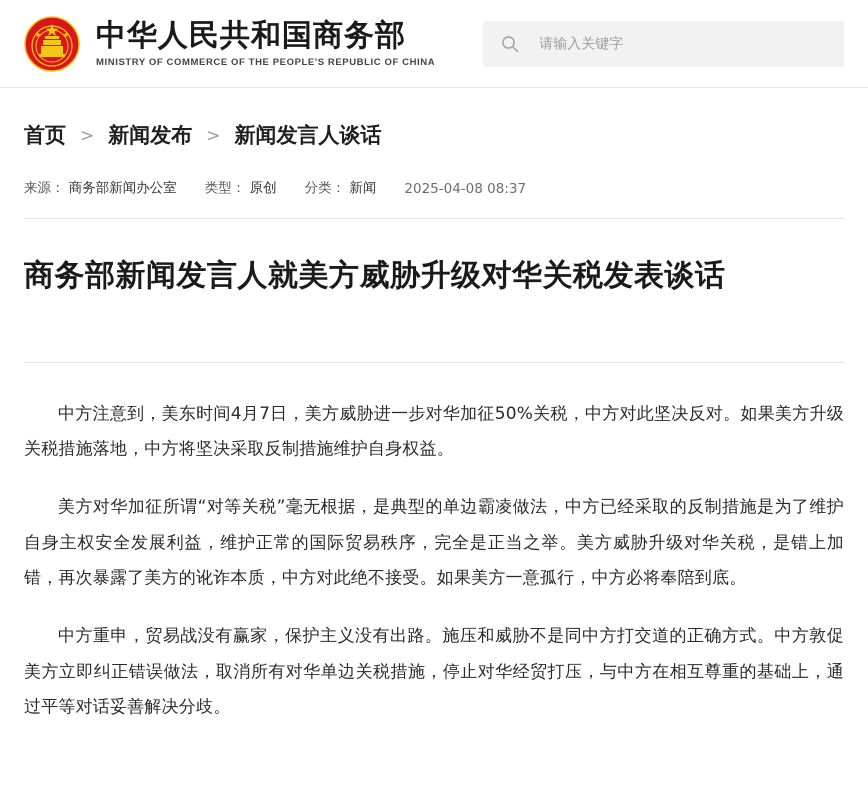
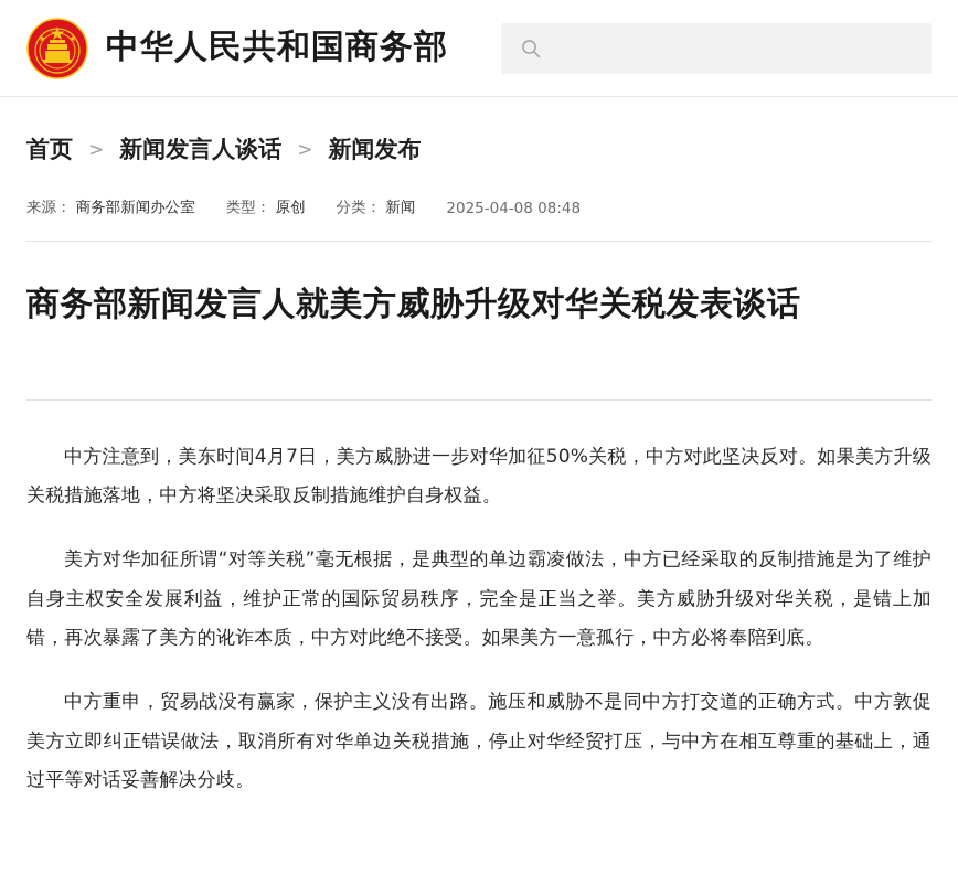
  中华人民共和国商务部
- MINISTRY OF COMMERCE OF THE PEOPLE'S REPUBLIC OF CHINA
- 请输入关键字
  首页
  >
- 新闻发布
+ 新闻发言人谈话
  >
- 新闻发言人谈话
+ 新闻发布
  来源： 商务部新闻办公室
  类型： 原创
  分类： 新闻
- 2025-04-08 08:37
+ 2025-04-08 08:48
  商务部新闻发言人就美方威胁升级对华关税发表谈话
  中方注意到，美东时间4月7日，美方威胁进一步对华加征50%关税，中方对此坚决反对。如果美方升级关税措施落地，中方将坚决采取反制措施维护自身权益。
  美方对华加征所谓“对等关税”毫无根据，是典型的单边霸凌做法，中方已经采取的反制措施是为了维护自身主权安全发展利益，维护正常的国际贸易秩序，完全是正当之举。美方威胁升级对华关税，是错上加错，再次暴露了美方的讹诈本质，中方对此绝不接受。如果美方一意孤行，中方必将奉陪到底。
  中方重申，贸易战没有赢家，保护主义没有出路。施压和威胁不是同中方打交道的正确方式。中方敦促美方立即纠正错误做法，取消所有对华单边关税措施，停止对华经贸打压，与中方在相互尊重的基础上，通过平等对话妥善解决分歧。
